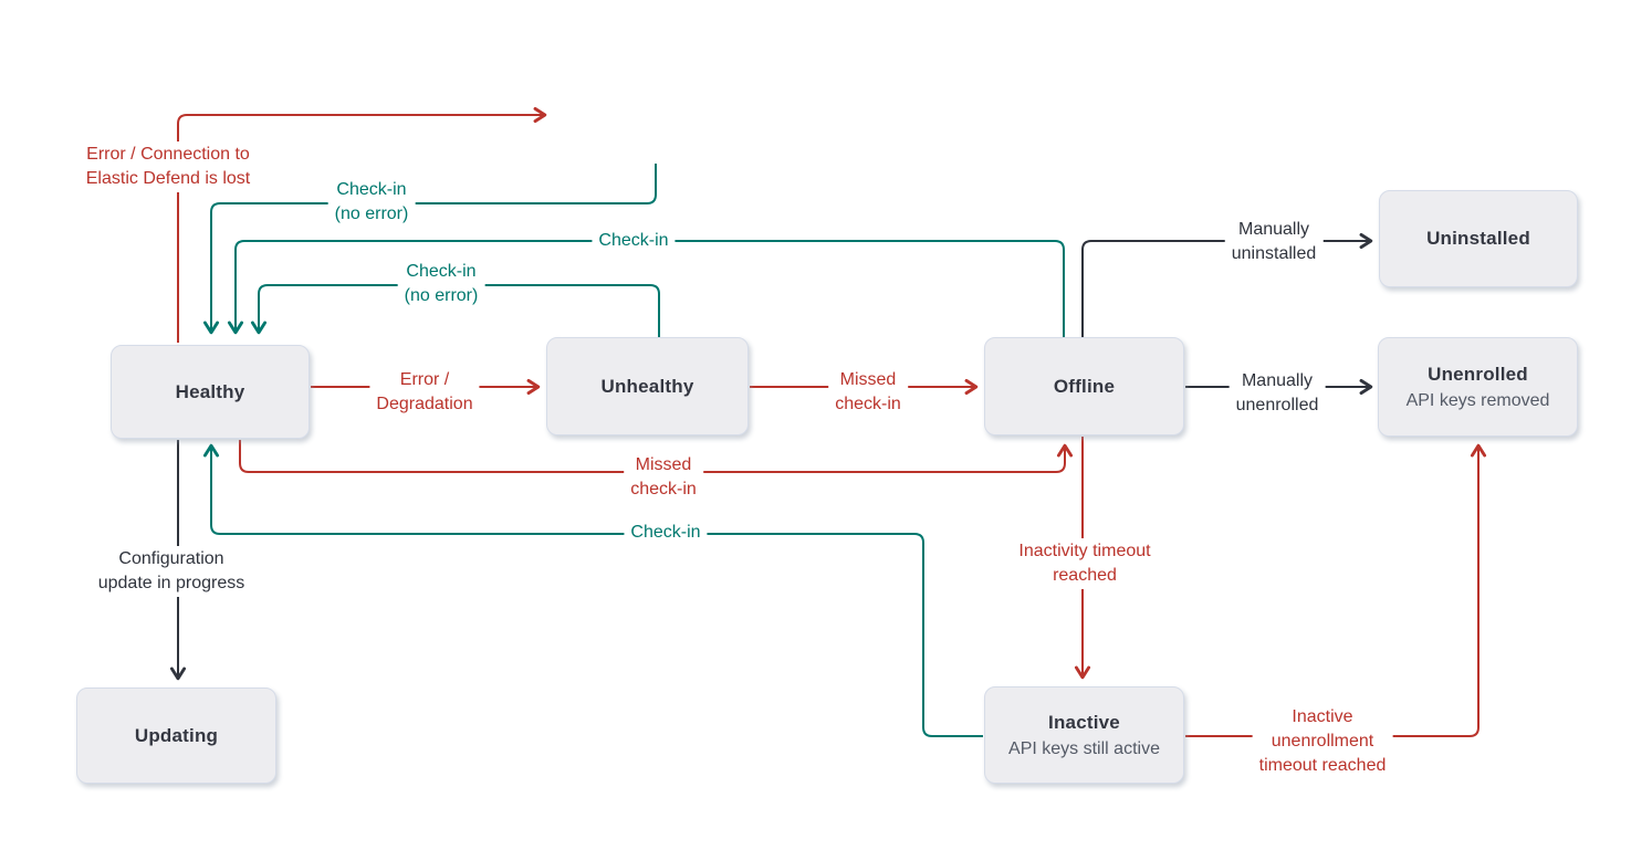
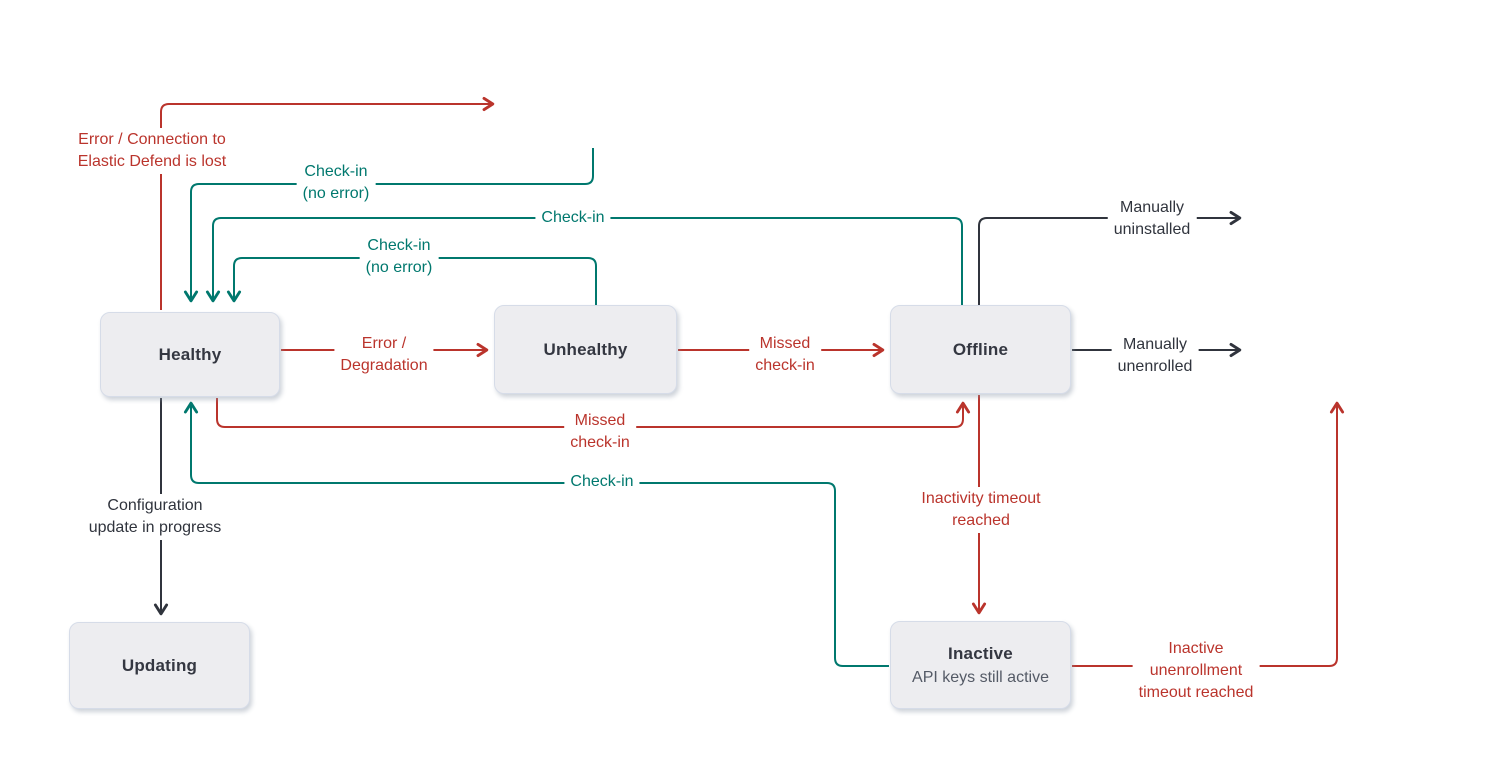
  Error / Connection to
  Elastic Defend is lost
  Check-in
  (no error)
  Check-in
  Check-in
  (no error)
  Error /
  Degradation
  Missed
  check-in
  Manually
  uninstalled
  Manually
  unenrolled
  Missed
  check-in
  Check-in
  Configuration
  update in progress
  Inactivity timeout
  reached
  Inactive
  unenrollment
  timeout reached
- Uninstalled
- Unenrolled
- API keys removed
  Healthy
  Unhealthy
  Offline
  Updating
  Inactive
  API keys still active
